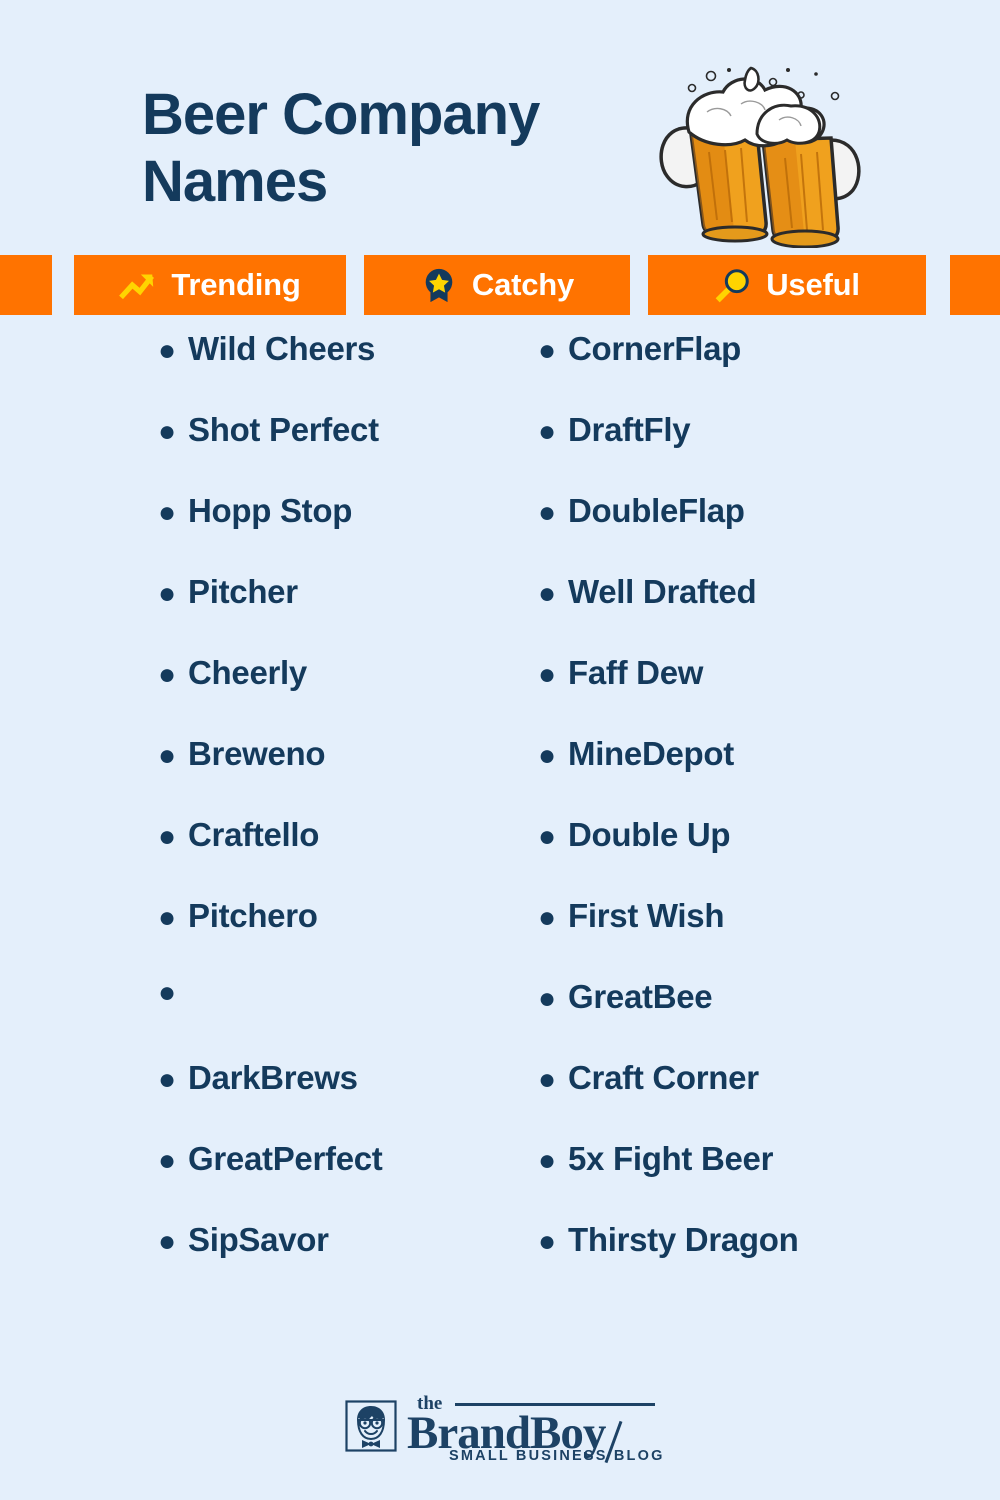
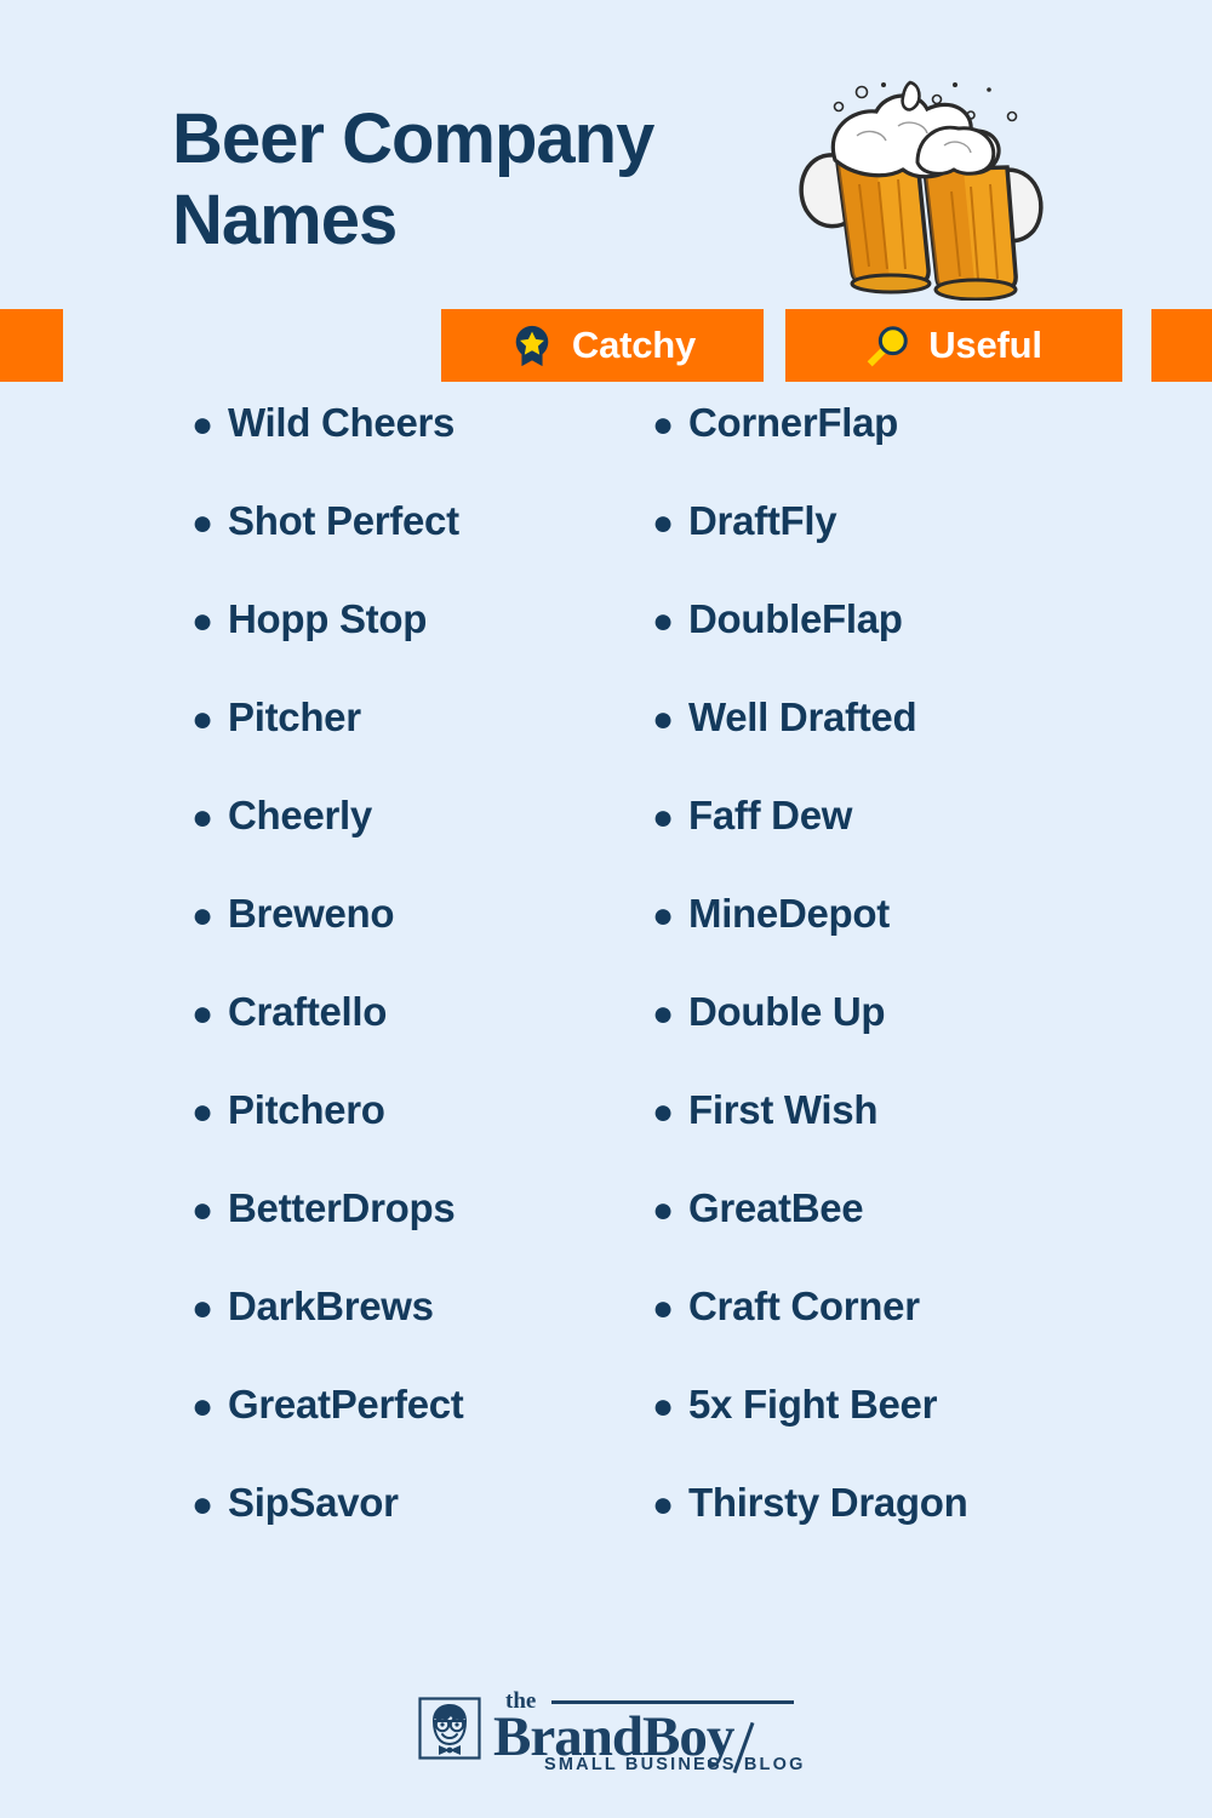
  Beer Company Names
- Trending
  Catchy
  Useful
  ●
  Wild Cheers
  ●
  Shot Perfect
  ●
  Hopp Stop
  ●
  Pitcher
  ●
  Cheerly
  ●
  Breweno
  ●
  Craftello
  ●
  Pitchero
  ●
+ BetterDrops
  ●
  DarkBrews
  ●
  GreatPerfect
  ●
  SipSavor
  ●
  CornerFlap
  ●
  DraftFly
  ●
  DoubleFlap
  ●
  Well Drafted
  ●
  Faff Dew
  ●
  MineDepot
  ●
  Double Up
  ●
  First Wish
  ●
  GreatBee
  ●
  Craft Corner
  ●
  5x Fight Beer
  ●
  Thirsty Dragon
  the
  BrandBoy
  SMALL BUSINESS BLOG
